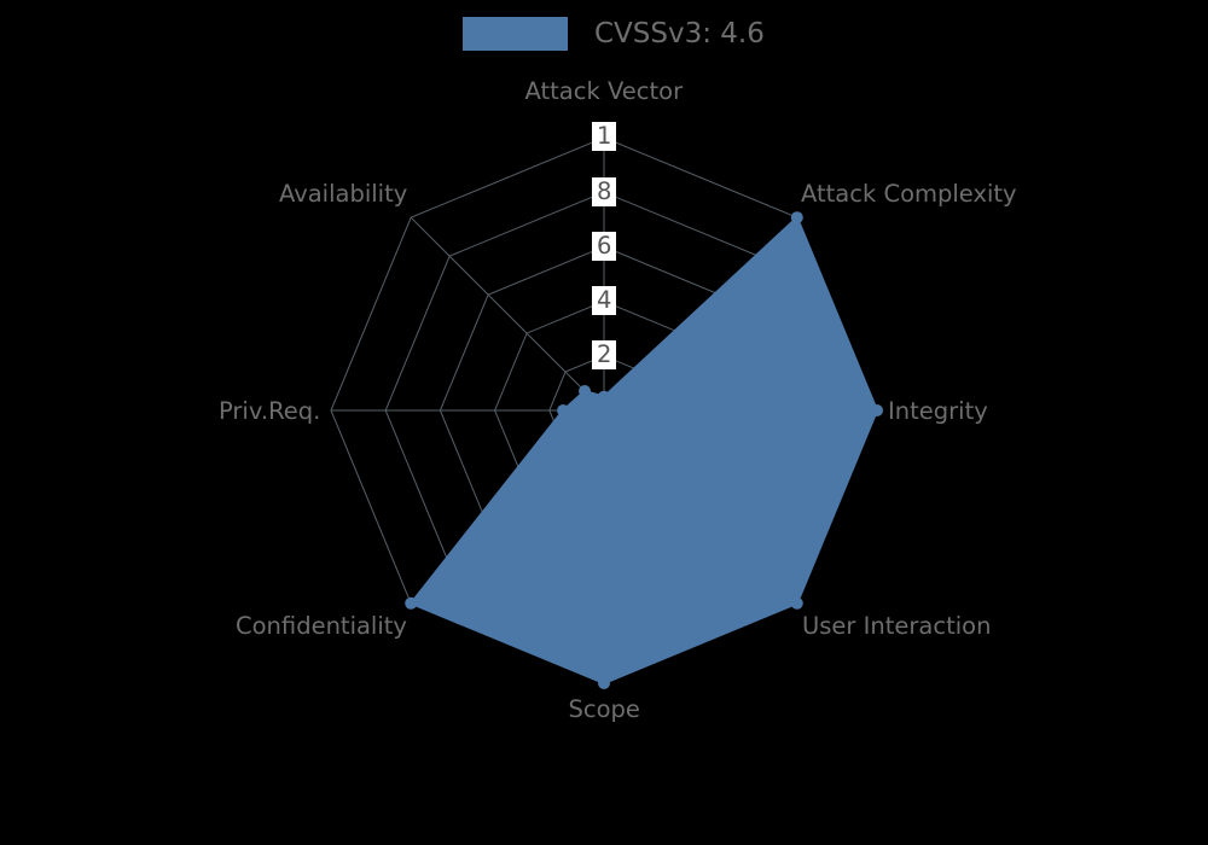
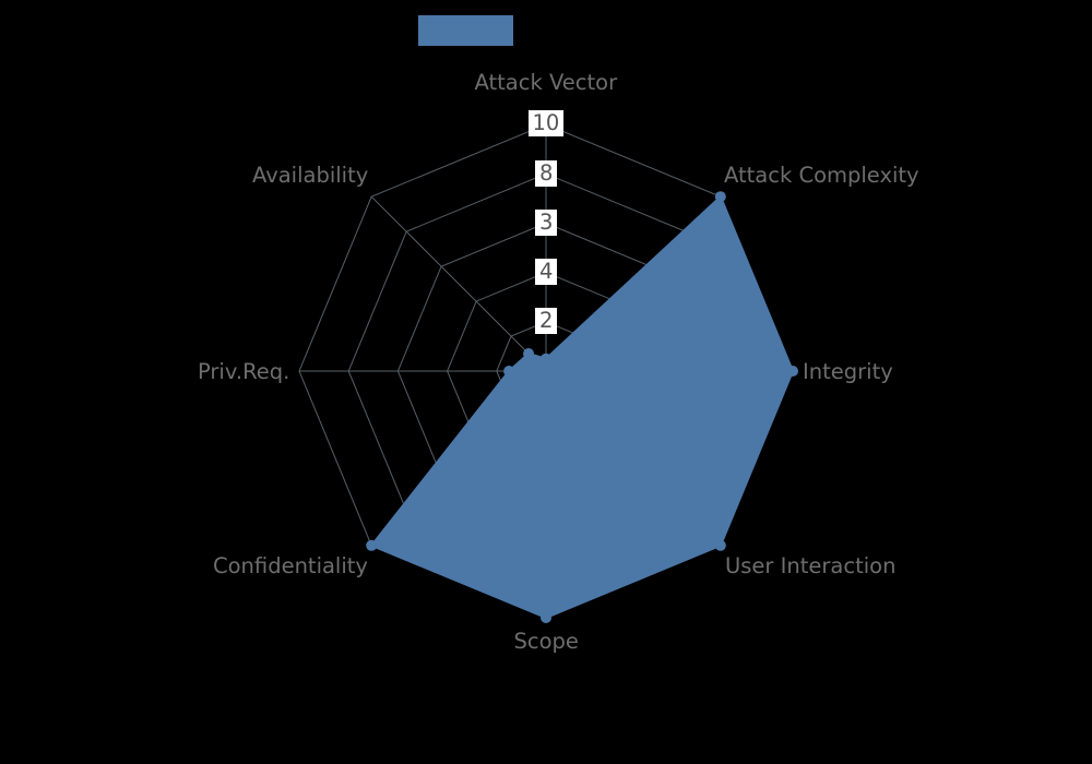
- CVSSv3: 4.6
  Attack Vector
  Attack Complexity
  Integrity
  User Interaction
  Scope
  Confidentiality
  Priv.Req.
  Availability
  2
  4
- 6
+ 3
  8
- 1
+ 10
